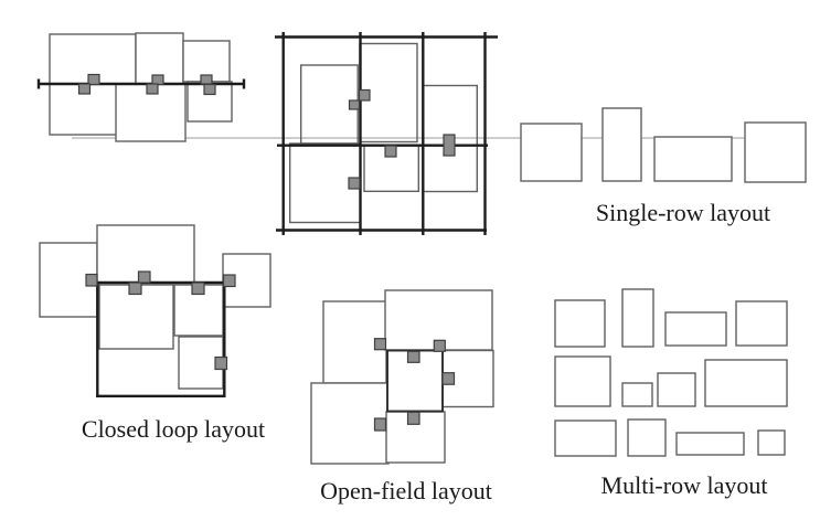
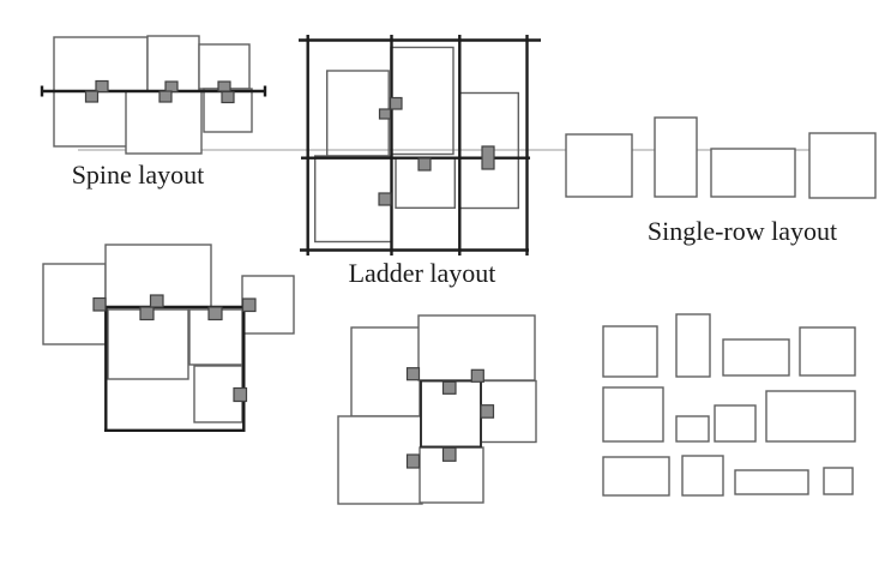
+ Spine layout
+ Ladder layout
  Single-row layout
- Closed loop layout
- Open-field layout
- Multi-row layout
